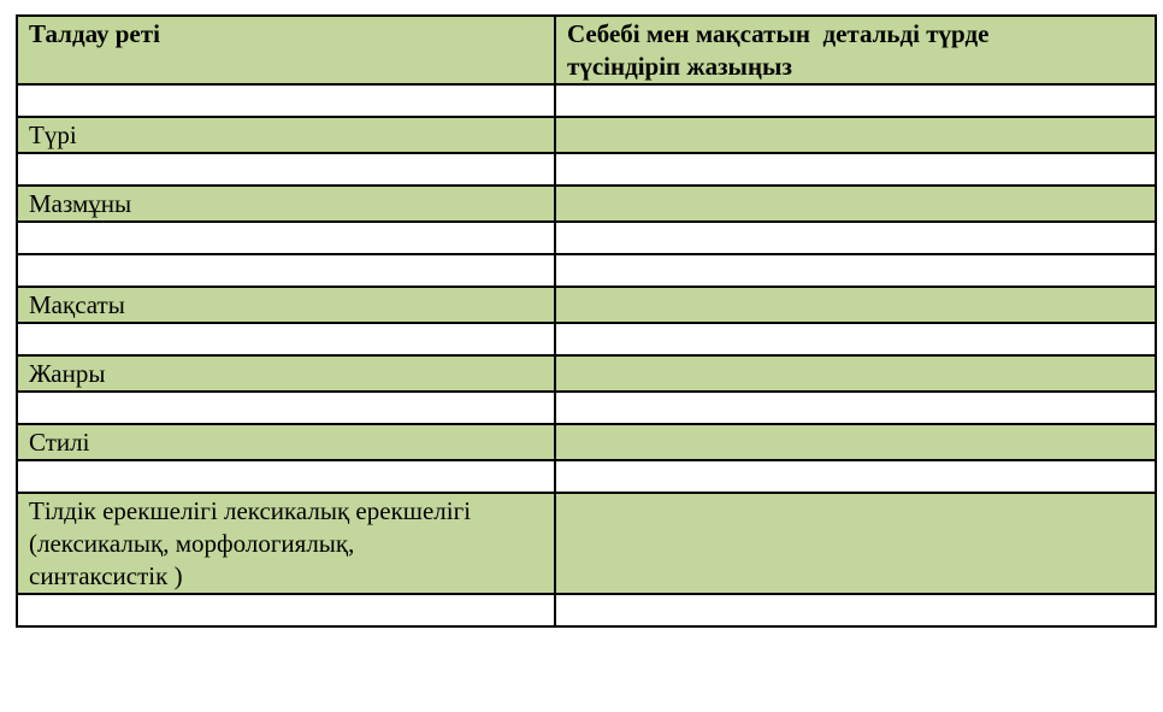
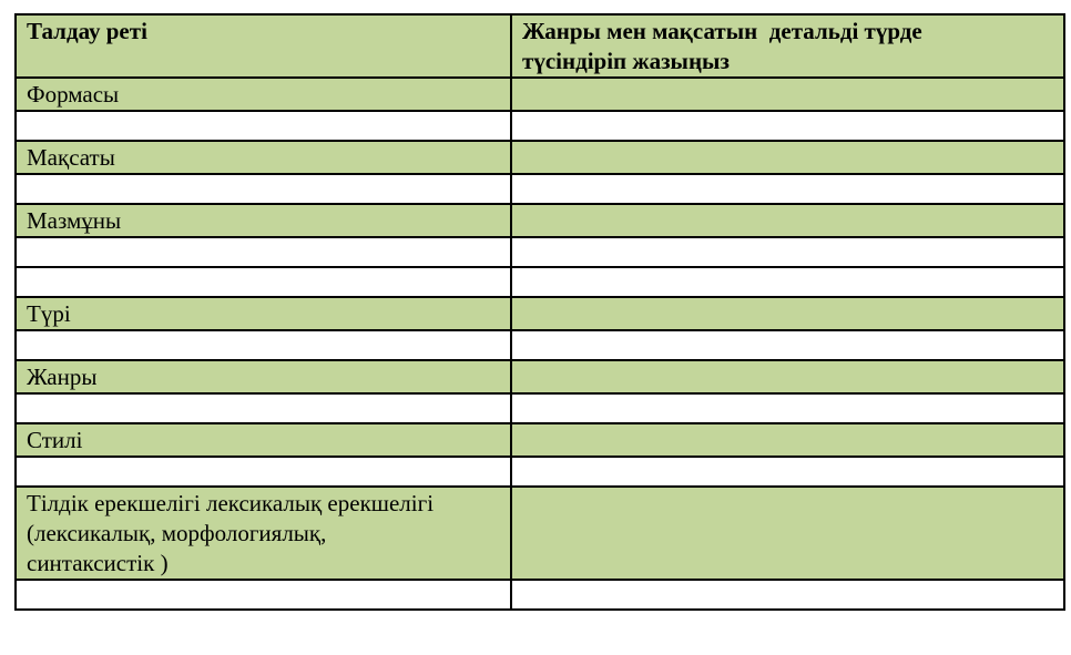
- Талдау реті	Себебі мен мақсатын детальді түрде түсіндіріп жазыңыз
+ Талдау реті	Жанры мен мақсатын детальді түрде түсіндіріп жазыңыз
+ Формасы
- Түрі
+ Мақсаты
  Мазмұны
- Мақсаты
+ Түрі
  Жанры
  Стилі
  Тілдік ерекшелігі лексикалық ерекшелігі (лексикалық, морфологиялық, синтаксистік )
